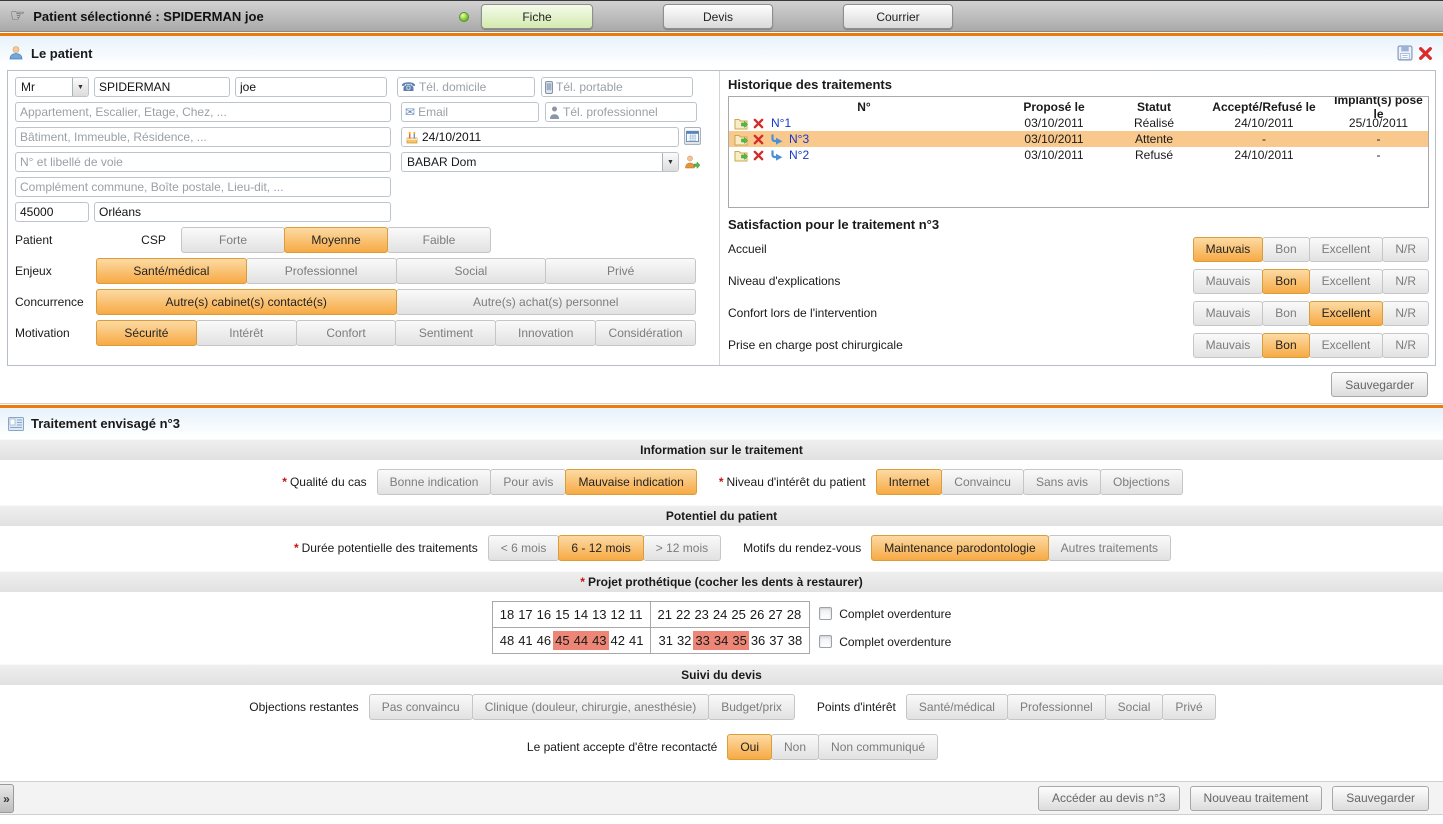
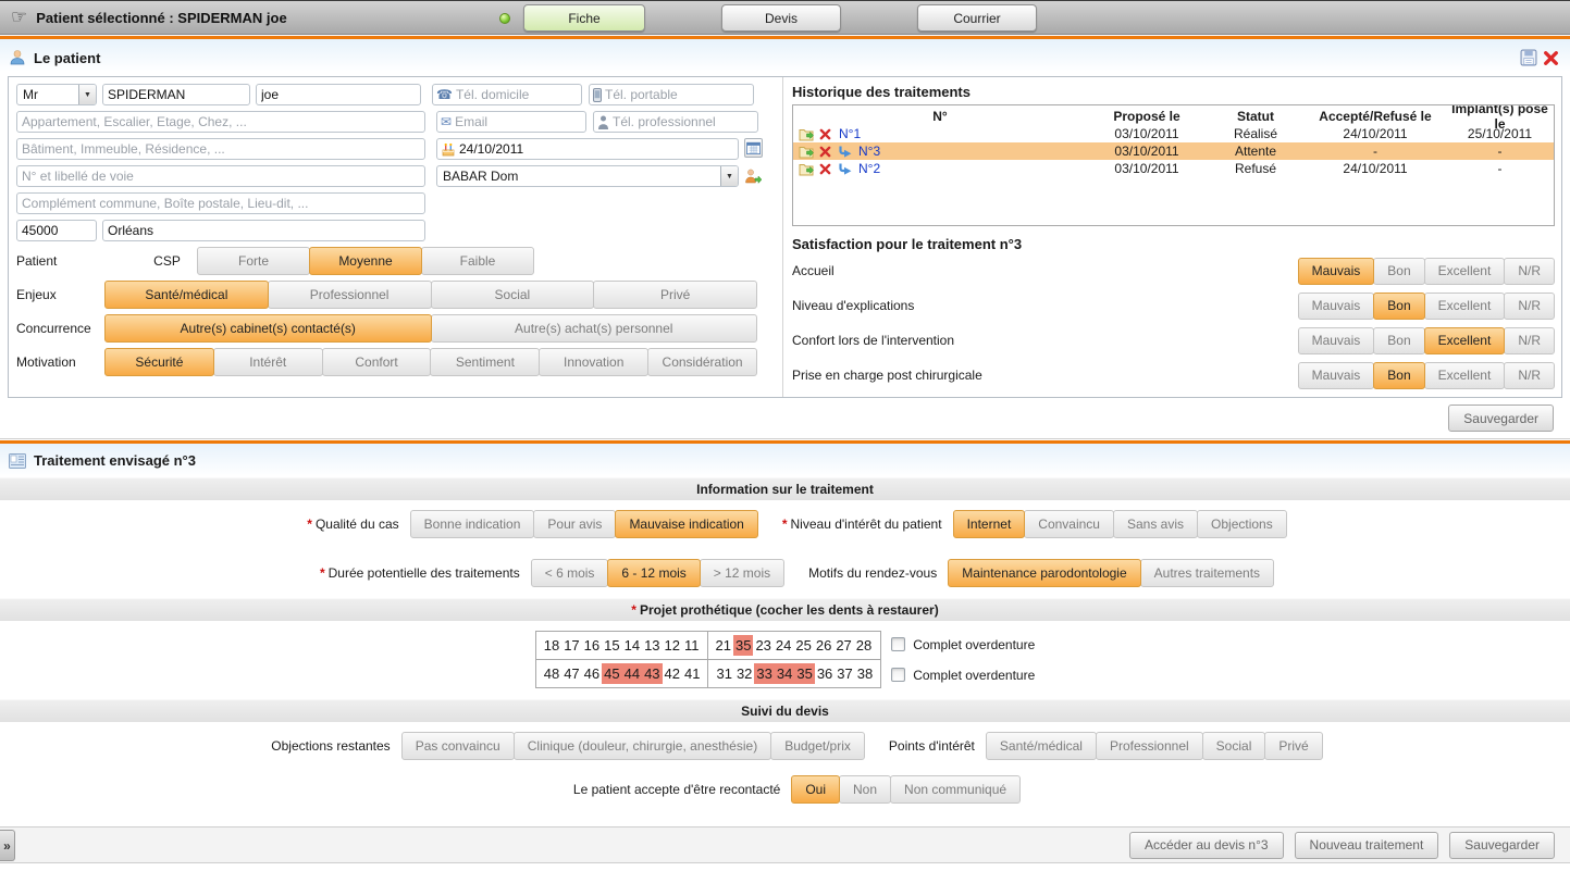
  ☞
  Patient sélectionné : SPIDERMAN joe
  Fiche
  Devis
  Courrier
  Le patient
  Mr
  SPIDERMAN
  joe
  ☎
  Tél. domicile
  Tél. portable
  Appartement, Escalier, Etage, Chez, ...
  ✉
  Email
  Tél. professionnel
  Bâtiment, Immeuble, Résidence, ...
  24/10/2011
  N° et libellé de voie
  BABAR Dom
  Complément commune, Boîte postale, Lieu-dit, ...
  45000
  Orléans
  Patient
  CSP
  Forte
  Moyenne
  Faible
  Enjeux
  Santé/médical
  Professionnel
  Social
  Privé
  Concurrence
  Autre(s) cabinet(s) contacté(s)
  Autre(s) achat(s) personnel
  Motivation
  Sécurité
  Intérêt
  Confort
  Sentiment
  Innovation
  Considération
  Historique des traitements
  N°
  Proposé le
  Statut
  Accepté/Refusé le
  Implant(s) posé le
  N°1
  03/10/2011
  Réalisé
  24/10/2011
  25/10/2011
  N°3
  03/10/2011
  Attente
  -
  -
  N°2
  03/10/2011
  Refusé
  24/10/2011
  -
  Satisfaction pour le traitement n°3
  Accueil
  Mauvais
  Bon
  Excellent
  N/R
  Niveau d'explications
  Mauvais
  Bon
  Excellent
  N/R
  Confort lors de l'intervention
  Mauvais
  Bon
  Excellent
  N/R
  Prise en charge post chirurgicale
  Mauvais
  Bon
  Excellent
  N/R
  Sauvegarder
  Traitement envisagé n°3
  Information sur le traitement
  * Qualité du cas
  Bonne indication
  Pour avis
  Mauvaise indication
  * Niveau d'intérêt du patient
  Internet
  Convaincu
  Sans avis
  Objections
- Potentiel du patient
  * Durée potentielle des traitements
  < 6 mois
  6 - 12 mois
  > 12 mois
  Motifs du rendez-vous
  Maintenance parodontologie
  Autres traitements
  * Projet prothétique (cocher les dents à restaurer)
  18 17 16 15 14 13 12 11
- 21 22 23 24 25 26 27 28
+ 21 35 23 24 25 26 27 28
- 48 41 46 45 44 43 42 41
+ 48 47 46 45 44 43 42 41
  31 32 33 34 35 36 37 38
  Complet overdenture
  Complet overdenture
  Suivi du devis
  Objections restantes
  Pas convaincu
  Clinique (douleur, chirurgie, anesthésie)
  Budget/prix
  Points d'intérêt
  Santé/médical
  Professionnel
  Social
  Privé
  Le patient accepte d'être recontacté
  Oui
  Non
  Non communiqué
  »
  Accéder au devis n°3
  Nouveau traitement
  Sauvegarder
